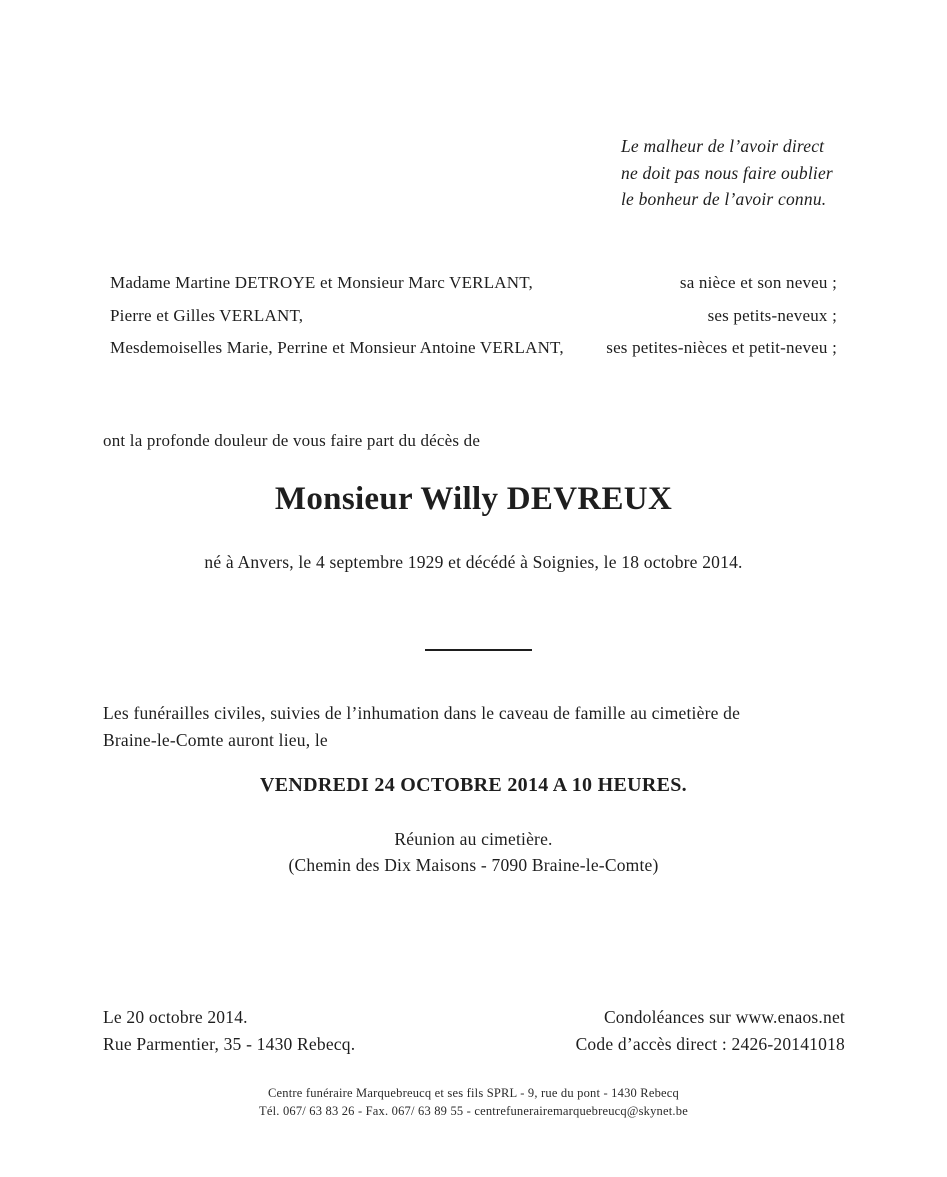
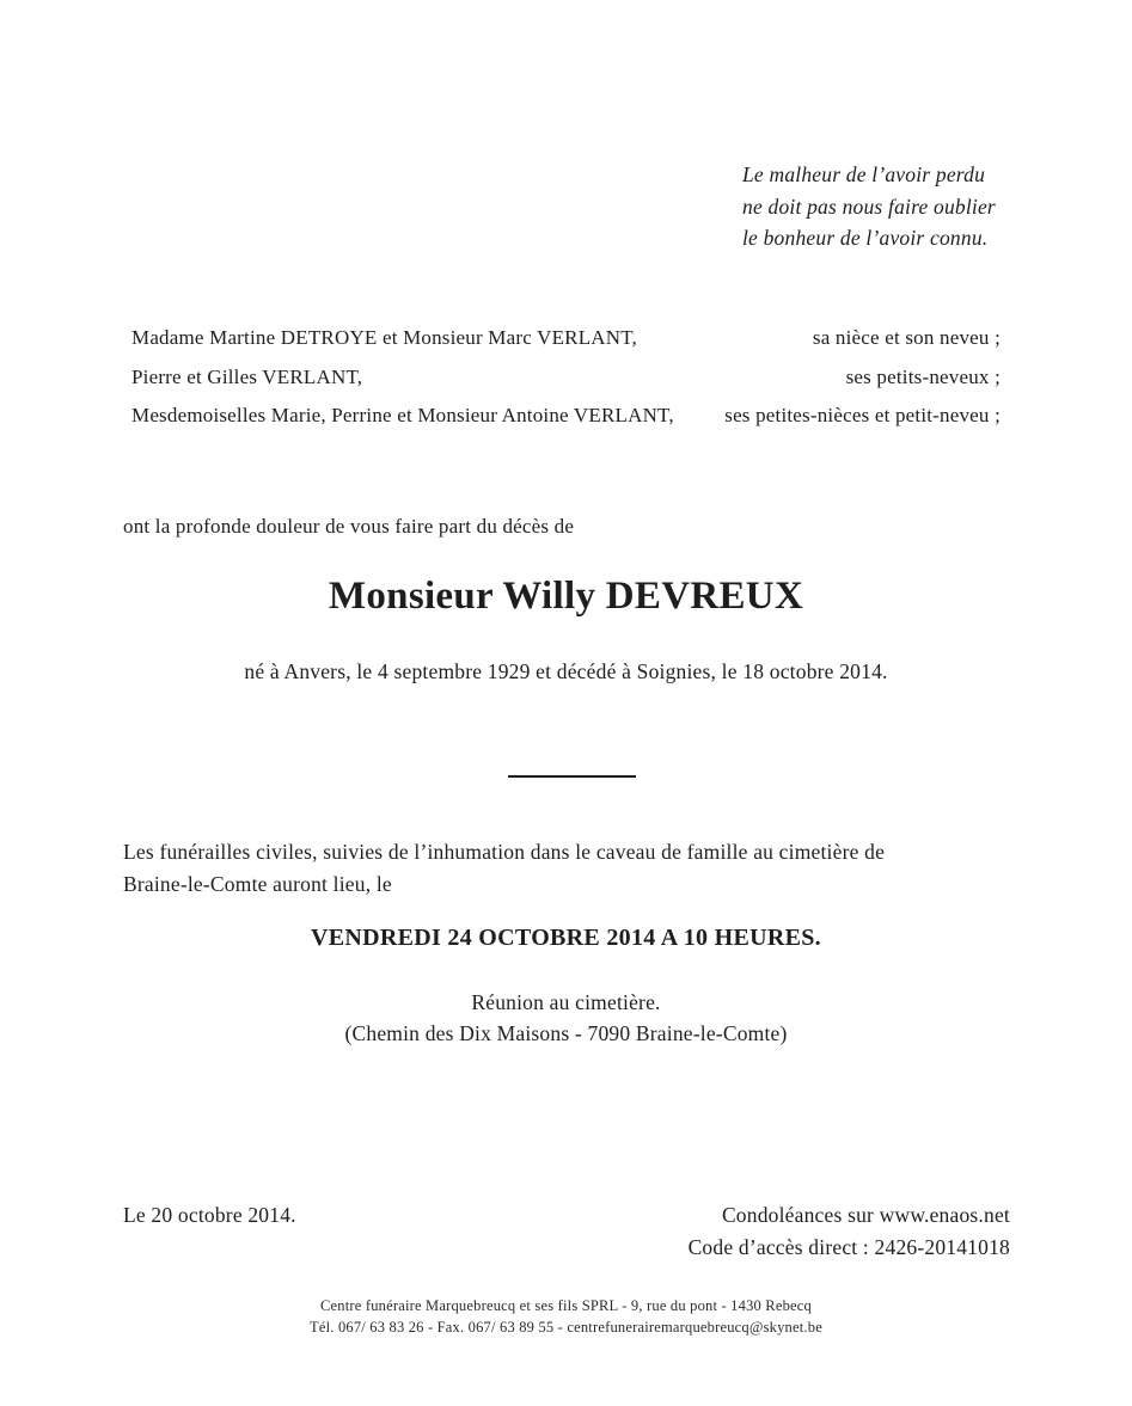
- Le malheur de l’avoir direct
+ Le malheur de l’avoir perdu
  ne doit pas nous faire oublier
  le bonheur de l’avoir connu.
  Madame Martine DETROYE et Monsieur Marc VERLANT,
  sa nièce et son neveu ;
  Pierre et Gilles VERLANT,
  ses petits-neveux ;
  Mesdemoiselles Marie, Perrine et Monsieur Antoine VERLANT,
  ses petites-nièces et petit-neveu ;
  ont la profonde douleur de vous faire part du décès de
  Monsieur Willy DEVREUX
  né à Anvers, le 4 septembre 1929 et décédé à Soignies, le 18 octobre 2014.
  Les funérailles civiles, suivies de l’inhumation dans le caveau de famille au cimetière de
  Braine-le-Comte auront lieu, le
  VENDREDI 24 OCTOBRE 2014 A 10 HEURES.
  Réunion au cimetière.
  (Chemin des Dix Maisons - 7090 Braine-le-Comte)
  Le 20 octobre 2014.
- Rue Parmentier, 35 - 1430 Rebecq.
  Condoléances sur www.enaos.net
  Code d’accès direct : 2426-20141018
  Centre funéraire Marquebreucq et ses fils SPRL - 9, rue du pont - 1430 Rebecq
  Tél. 067/ 63 83 26 - Fax. 067/ 63 89 55 - centrefunerairemarquebreucq@skynet.be
